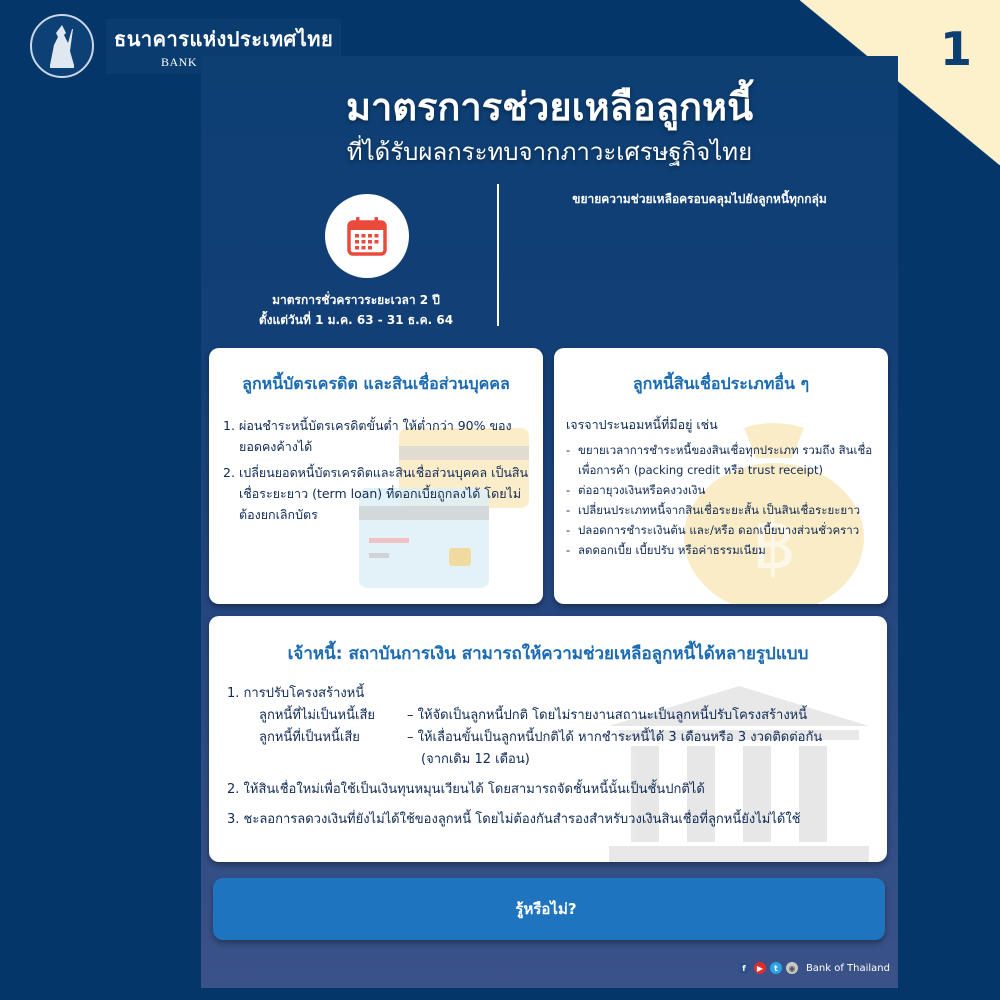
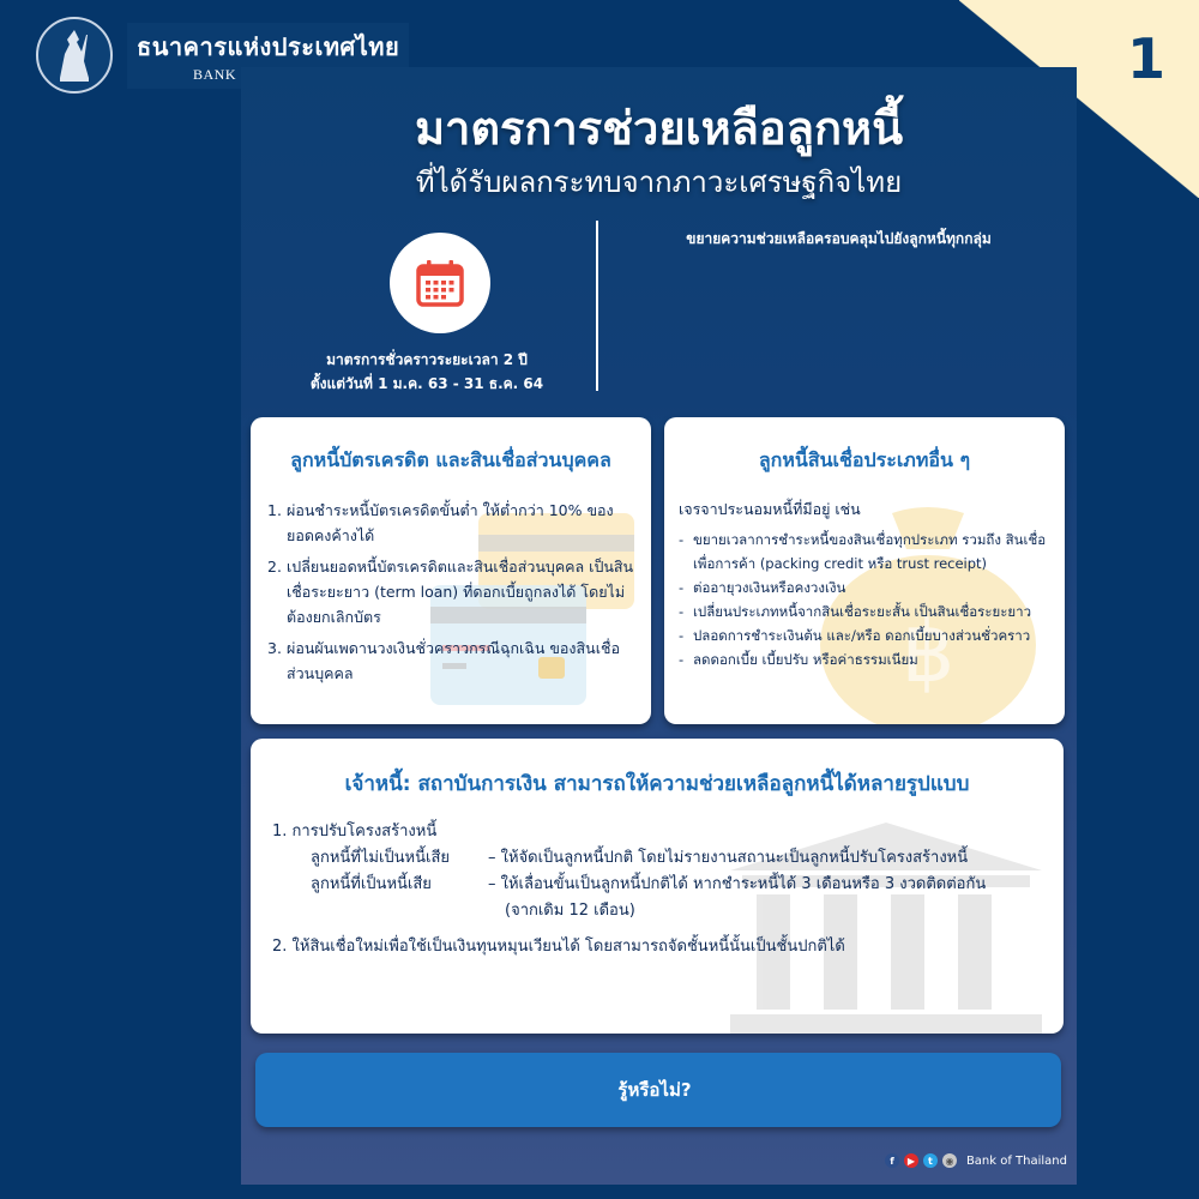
  1
  ธนาคารแห่งประเทศไทย
  มาตรการช่วยเหลือลูกหนี้
  ที่ได้รับผลกระทบจากภาวะเศรษฐกิจไทย
  มาตรการชั่วคราวระยะเวลา 2 ปี
  ตั้งแต่วันที่ 1 ม.ค. 63 - 31 ธ.ค. 64
  ขยายความช่วยเหลือครอบคลุมไปยังลูกหนี้ทุกกลุ่ม
  ลูกหนี้บัตรเครดิต และสินเชื่อส่วนบุคคล
  1.
- ผ่อนชำระหนี้บัตรเครดิตขั้นต่ำ ให้ต่ำกว่า 90% ของยอดคงค้างได้
+ ผ่อนชำระหนี้บัตรเครดิตขั้นต่ำ ให้ต่ำกว่า 10% ของยอดคงค้างได้
  2.
  เปลี่ยนยอดหนี้บัตรเครดิตและสินเชื่อส่วนบุคคล เป็นสินเชื่อระยะยาว (term loan) ที่ดอกเบี้ยถูกลงได้ โดยไม่ต้องยกเลิกบัตร
+ 3.
+ ผ่อนผันเพดานวงเงินชั่วคราวกรณีฉุกเฉิน ของสินเชื่อส่วนบุคคล
  ฿
  ลูกหนี้สินเชื่อประเภทอื่น ๆ
  เจรจาประนอมหนี้ที่มีอยู่ เช่น
  -
  ขยายเวลาการชำระหนี้ของสินเชื่อทุกประเภท รวมถึง สินเชื่อเพื่อการค้า (packing credit หรือ trust receipt)
  -
  ต่ออายุวงเงินหรือคงวงเงิน
  -
  เปลี่ยนประเภทหนี้จากสินเชื่อระยะสั้น เป็นสินเชื่อระยะยาว
  -
  ปลอดการชำระเงินต้น และ/หรือ ดอกเบี้ยบางส่วนชั่วคราว
  -
  ลดดอกเบี้ย เบี้ยปรับ หรือค่าธรรมเนียม
  เจ้าหนี้: สถาบันการเงิน สามารถให้ความช่วยเหลือลูกหนี้ได้หลายรูปแบบ
  1. การปรับโครงสร้างหนี้
  ลูกหนี้ที่ไม่เป็นหนี้เสีย
  – ให้จัดเป็นลูกหนี้ปกติ โดยไม่รายงานสถานะเป็นลูกหนี้ปรับโครงสร้างหนี้
  ลูกหนี้ที่เป็นหนี้เสีย
  – ให้เลื่อนขั้นเป็นลูกหนี้ปกติได้ หากชำระหนี้ได้ 3 เดือนหรือ 3 งวดติดต่อกัน
  (จากเดิม 12 เดือน)
  2. ให้สินเชื่อใหม่เพื่อใช้เป็นเงินทุนหมุนเวียนได้ โดยสามารถจัดชั้นหนี้นั้นเป็นชั้นปกติได้
- 3. ชะลอการลดวงเงินที่ยังไม่ได้ใช้ของลูกหนี้ โดยไม่ต้องกันสำรองสำหรับวงเงินสินเชื่อที่ลูกหนี้ยังไม่ได้ใช้
  รู้หรือไม่?
  f
  ▶
  t
  ◉
  Bank of Thailand
